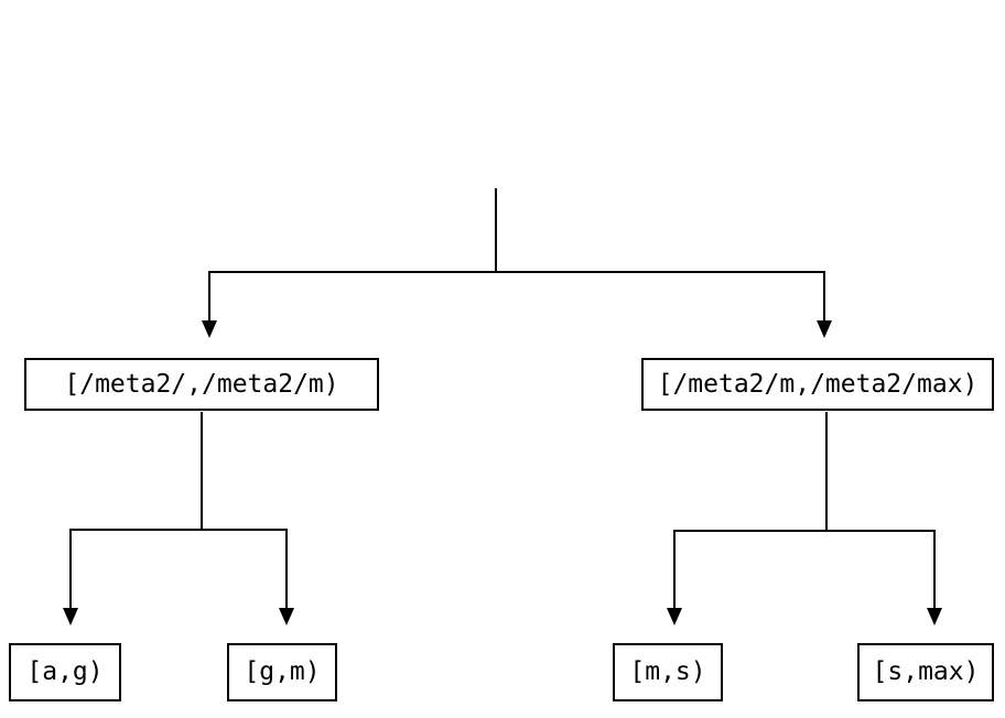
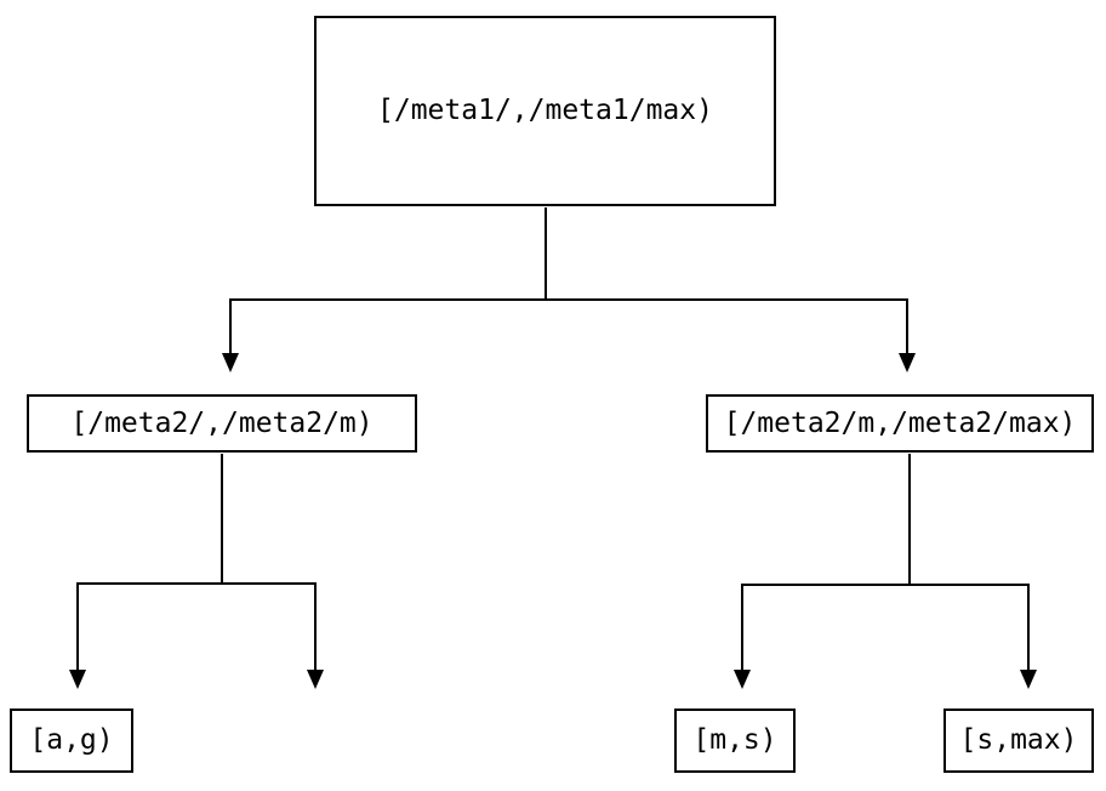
+ [/meta1/,/meta1/max)
  [/meta2/,/meta2/m)
  [/meta2/m,/meta2/max)
  [a,g)
- [g,m)
  [m,s)
  [s,max)
